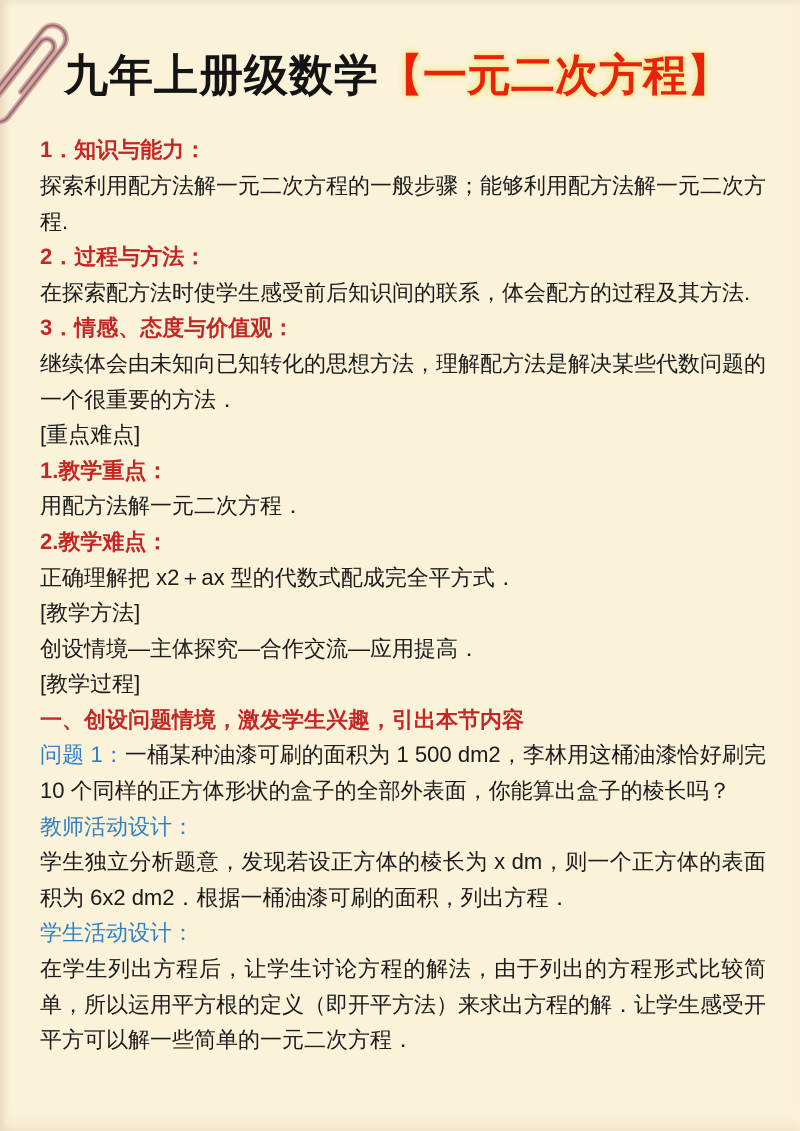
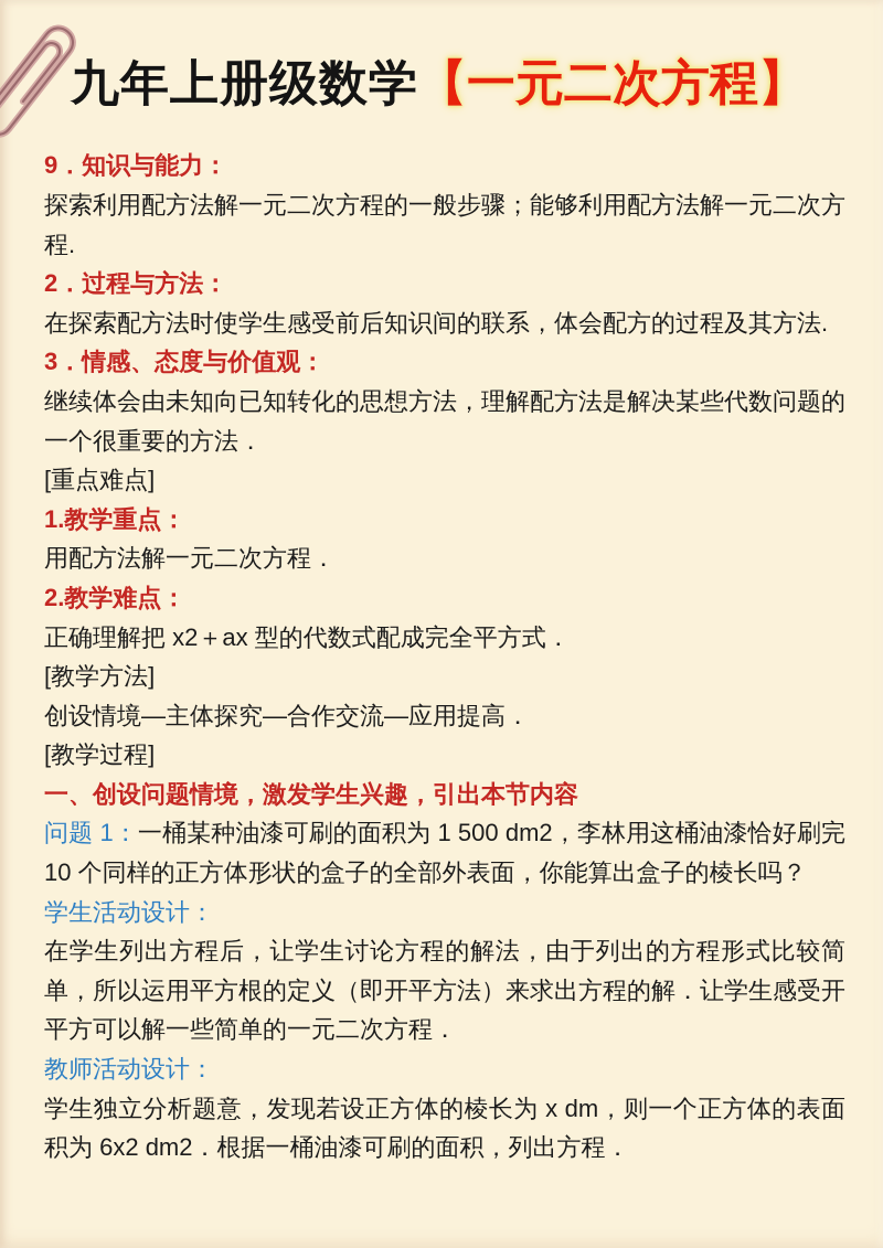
  九年上册级数学【一元二次方程】
- 1．知识与能力：
+ 9．知识与能力：
  探索利用配方法解一元二次方程的一般步骤；能够利用配方法解一元二次方程.
  2．过程与方法：
  在探索配方法时使学生感受前后知识间的联系，体会配方的过程及其方法.
  3．情感、态度与价值观：
  继续体会由未知向已知转化的思想方法，理解配方法是解决某些代数问题的一个很重要的方法．
  [重点难点]
  1.教学重点：
  用配方法解一元二次方程．
  2.教学难点：
  正确理解把 x2＋ax 型的代数式配成完全平方式．
  [教学方法]
  创设情境—主体探究—合作交流—应用提高．
  [教学过程]
  一、创设问题情境，激发学生兴趣，引出本节内容
  问题 1：一桶某种油漆可刷的面积为 1 500 dm2，李林用这桶油漆恰好刷完 10 个同样的正方体形状的盒子的全部外表面，你能算出盒子的棱长吗？
- 教师活动设计：
+ 学生活动设计：
- 学生独立分析题意，发现若设正方体的棱长为 x dm，则一个正方体的表面积为 6x2 dm2．根据一桶油漆可刷的面积，列出方程．
+ 在学生列出方程后，让学生讨论方程的解法，由于列出的方程形式比较简单，所以运用平方根的定义（即开平方法）来求出方程的解．让学生感受开平方可以解一些简单的一元二次方程．
- 学生活动设计：
+ 教师活动设计：
- 在学生列出方程后，让学生讨论方程的解法，由于列出的方程形式比较简单，所以运用平方根的定义（即开平方法）来求出方程的解．让学生感受开平方可以解一些简单的一元二次方程．
+ 学生独立分析题意，发现若设正方体的棱长为 x dm，则一个正方体的表面积为 6x2 dm2．根据一桶油漆可刷的面积，列出方程．
